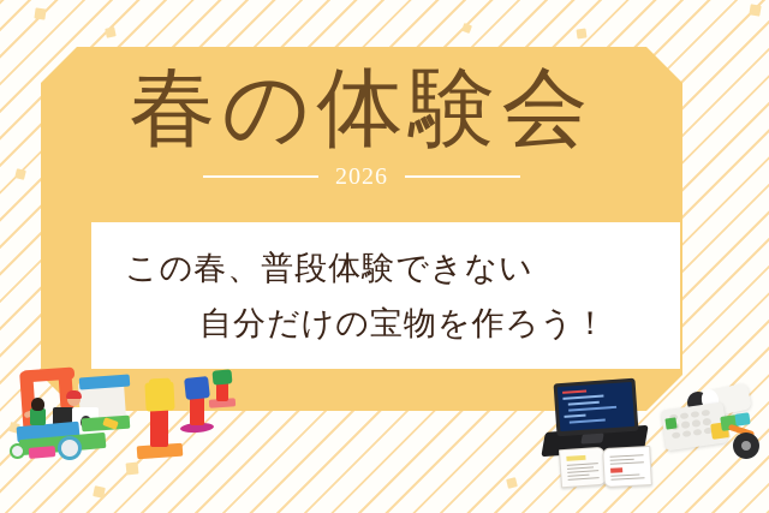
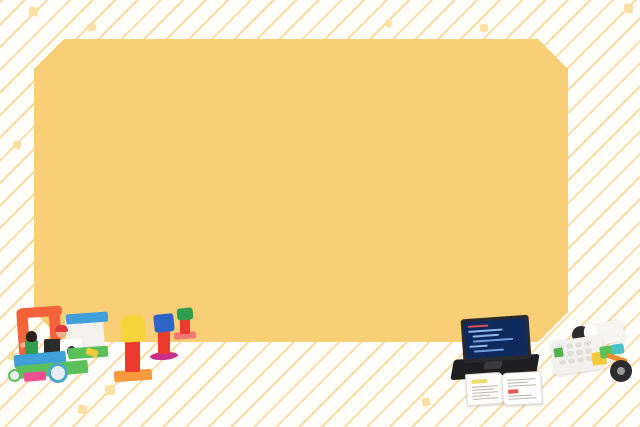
- 春の体験会
- 2026
- この春、普段体験できない
- 自分だけの宝物を作ろう！
